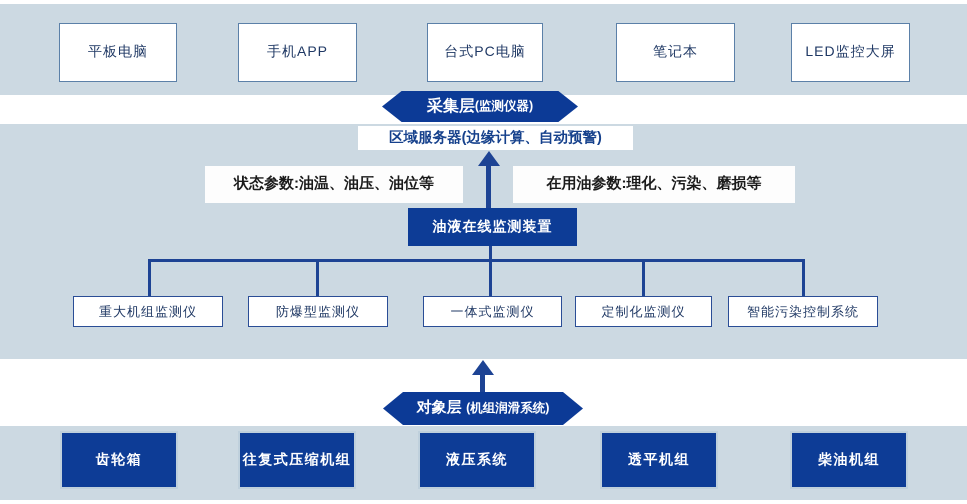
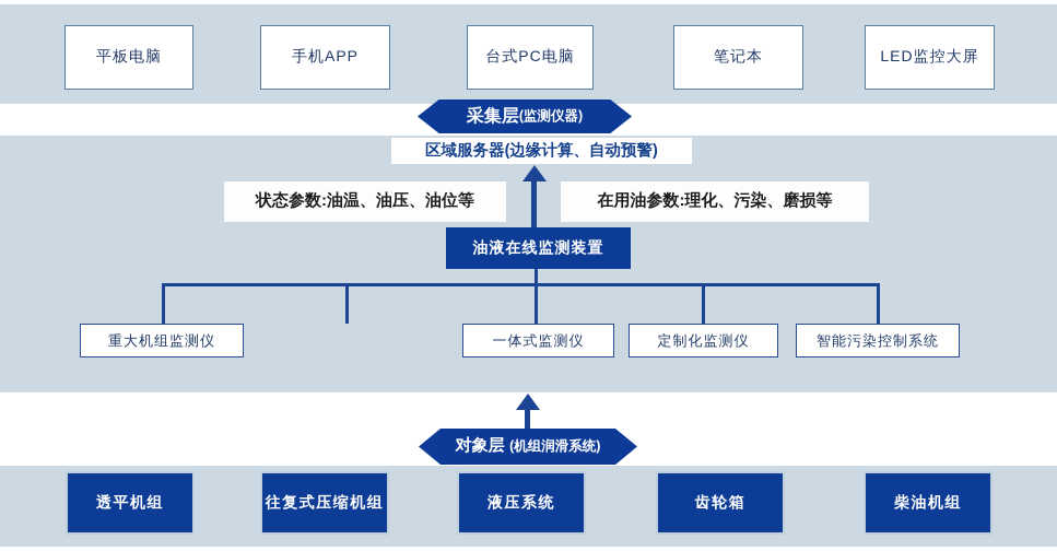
  平板电脑
  手机APP
  台式PC电脑
  笔记本
  LED监控大屏
  采集层
  (监测仪器)
  区域服务器(边缘计算、自动预警)
  状态参数:油温、油压、油位等
  在用油参数:理化、污染、磨损等
  油液在线监测装置
  重大机组监测仪
- 防爆型监测仪
  一体式监测仪
  定制化监测仪
  智能污染控制系统
  对象层
  (机组润滑系统)
- 齿轮箱
+ 透平机组
  往复式压缩机组
  液压系统
- 透平机组
+ 齿轮箱
  柴油机组
